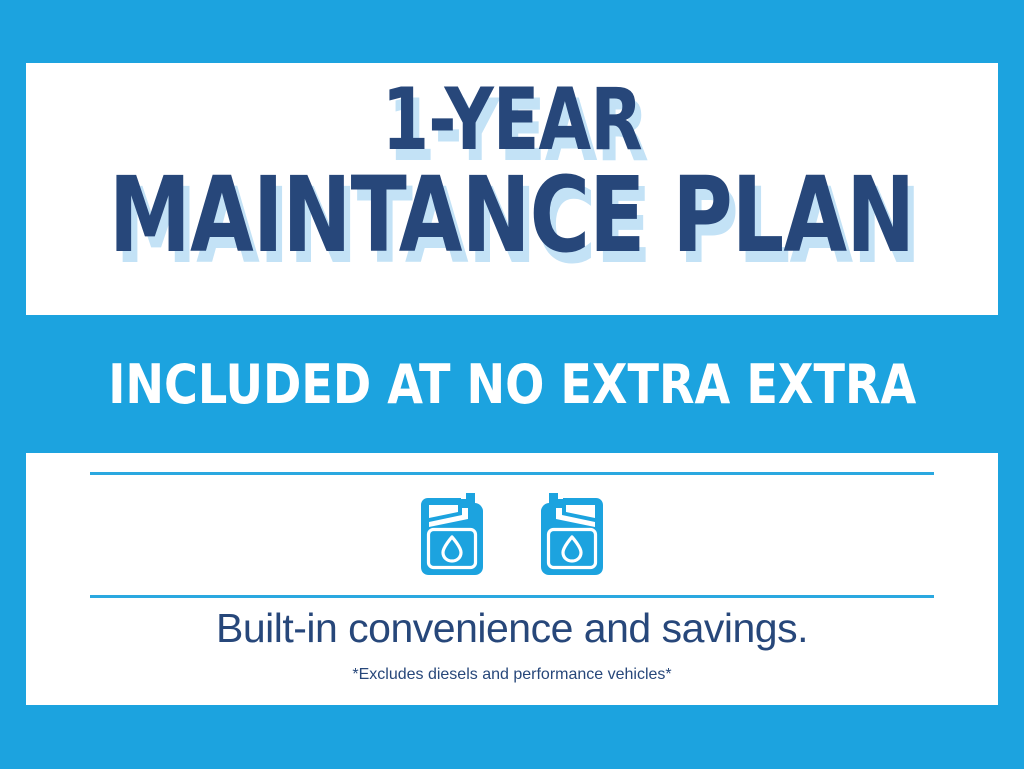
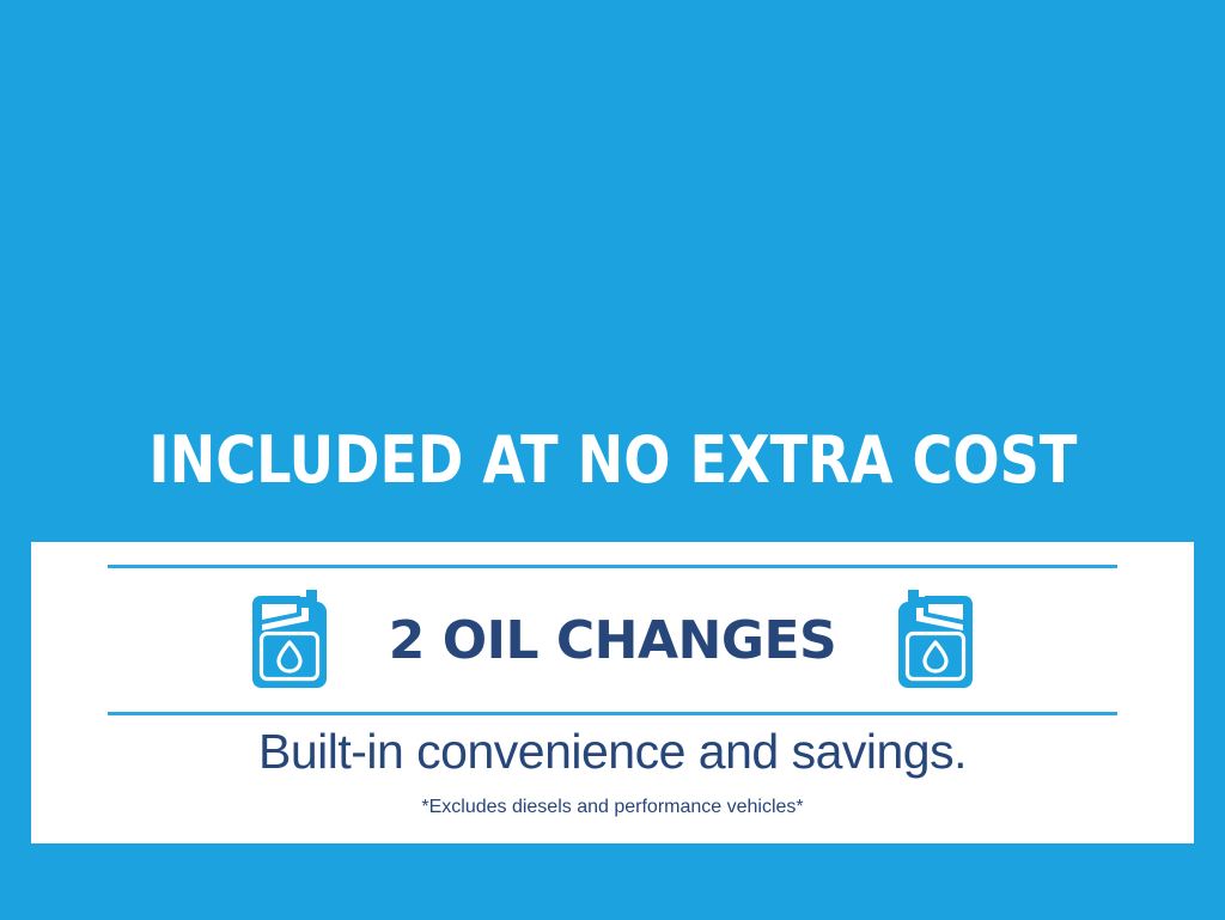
- 1-YEAR
- MAINTANCE PLAN
- INCLUDED AT NO EXTRA EXTRA
+ INCLUDED AT NO EXTRA COST
+ 2 OIL CHANGES
  Built-in convenience and savings.
  *Excludes diesels and performance vehicles*
